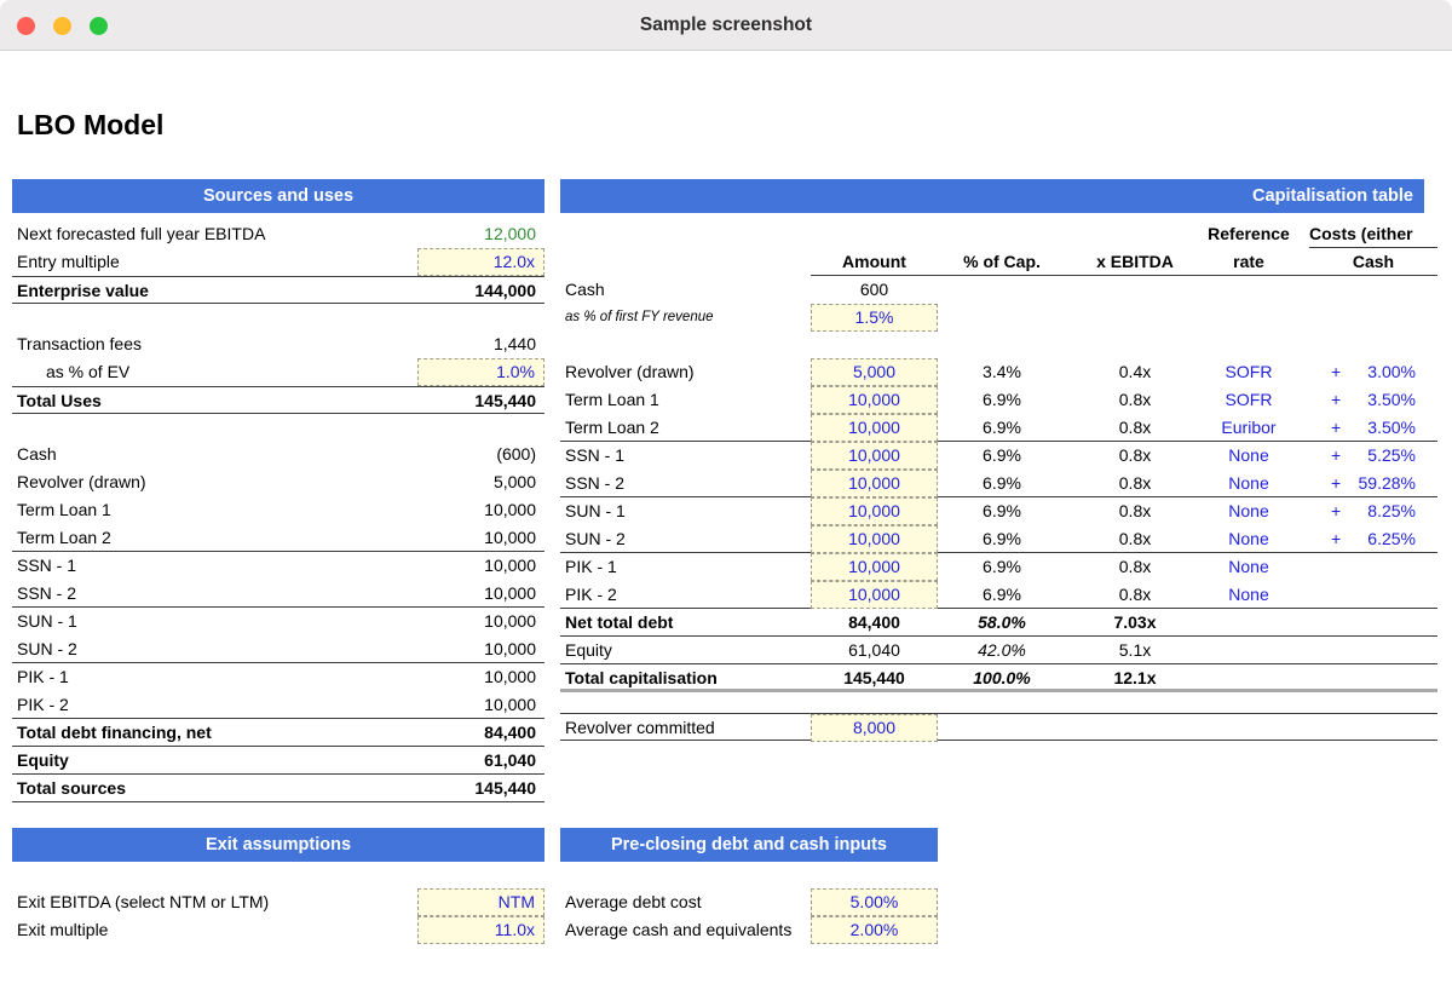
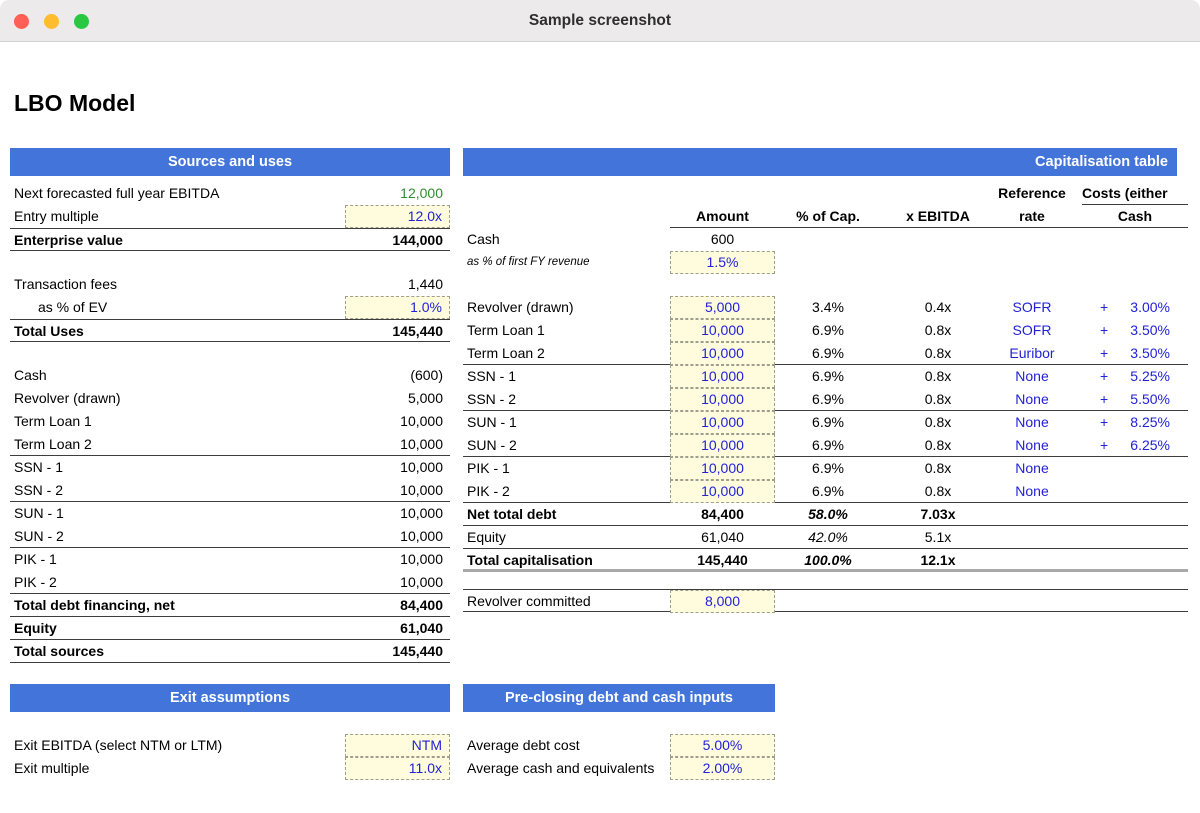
  Sample screenshot
  LBO Model
  Sources and uses
  Next forecasted full year EBITDA
  12,000
  Entry multiple
  12.0x
  Enterprise value
  144,000
  Transaction fees
  1,440
  as % of EV
  1.0%
  Total Uses
  145,440
  Cash
  (600)
  Revolver (drawn)
  5,000
  Term Loan 1
  10,000
  Term Loan 2
  10,000
  SSN - 1
  10,000
  SSN - 2
  10,000
  SUN - 1
  10,000
  SUN - 2
  10,000
  PIK - 1
  10,000
  PIK - 2
  10,000
  Total debt financing, net
  84,400
  Equity
  61,040
  Total sources
  145,440
  Capitalisation table
  Reference
  Costs (either
  Amount
  % of Cap.
  x EBITDA
  rate
  Cash
  Cash
  600
  as % of first FY revenue
  1.5%
  Revolver (drawn)
  5,000
  3.4%
  0.4x
  SOFR
  +
  3.00%
  Term Loan 1
  10,000
  6.9%
  0.8x
  SOFR
  +
  3.50%
  Term Loan 2
  10,000
  6.9%
  0.8x
  Euribor
  +
  3.50%
  SSN - 1
  10,000
  6.9%
  0.8x
  None
  +
  5.25%
  SSN - 2
  10,000
  6.9%
  0.8x
  None
  +
- 59.28%
+ 5.50%
  SUN - 1
  10,000
  6.9%
  0.8x
  None
  +
  8.25%
  SUN - 2
  10,000
  6.9%
  0.8x
  None
  +
  6.25%
  PIK - 1
  10,000
  6.9%
  0.8x
  None
  PIK - 2
  10,000
  6.9%
  0.8x
  None
  Net total debt
  84,400
  58.0%
  7.03x
  Equity
  61,040
  42.0%
  5.1x
  Total capitalisation
  145,440
  100.0%
  12.1x
  Revolver committed
  8,000
  Exit assumptions
  Exit EBITDA (select NTM or LTM)
  NTM
  Exit multiple
  11.0x
  Pre-closing debt and cash inputs
  Average debt cost
  5.00%
  Average cash and equivalents
  2.00%
